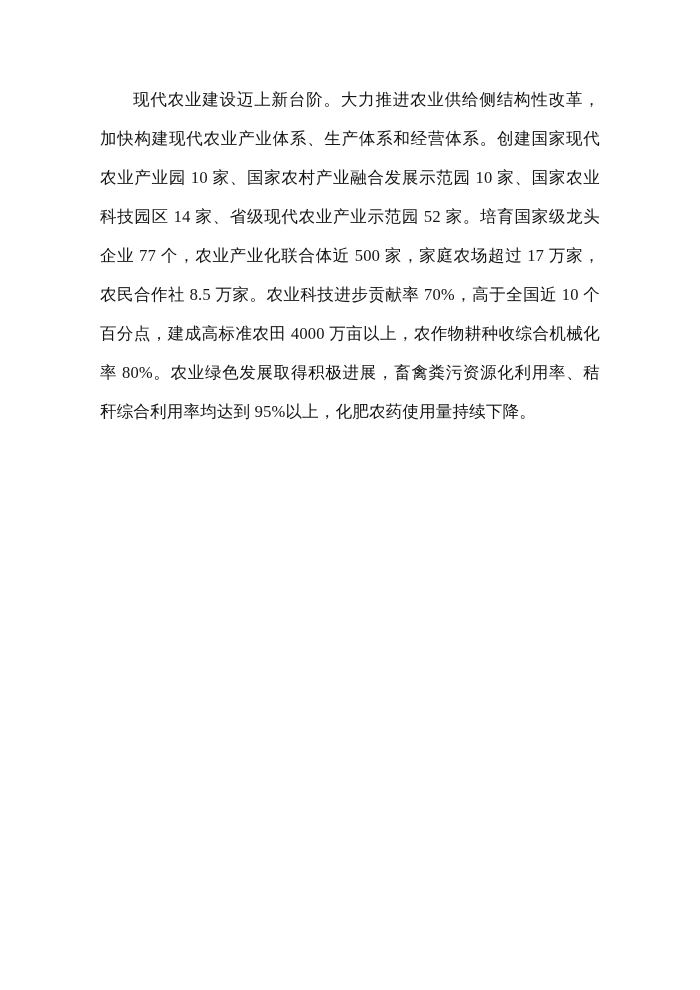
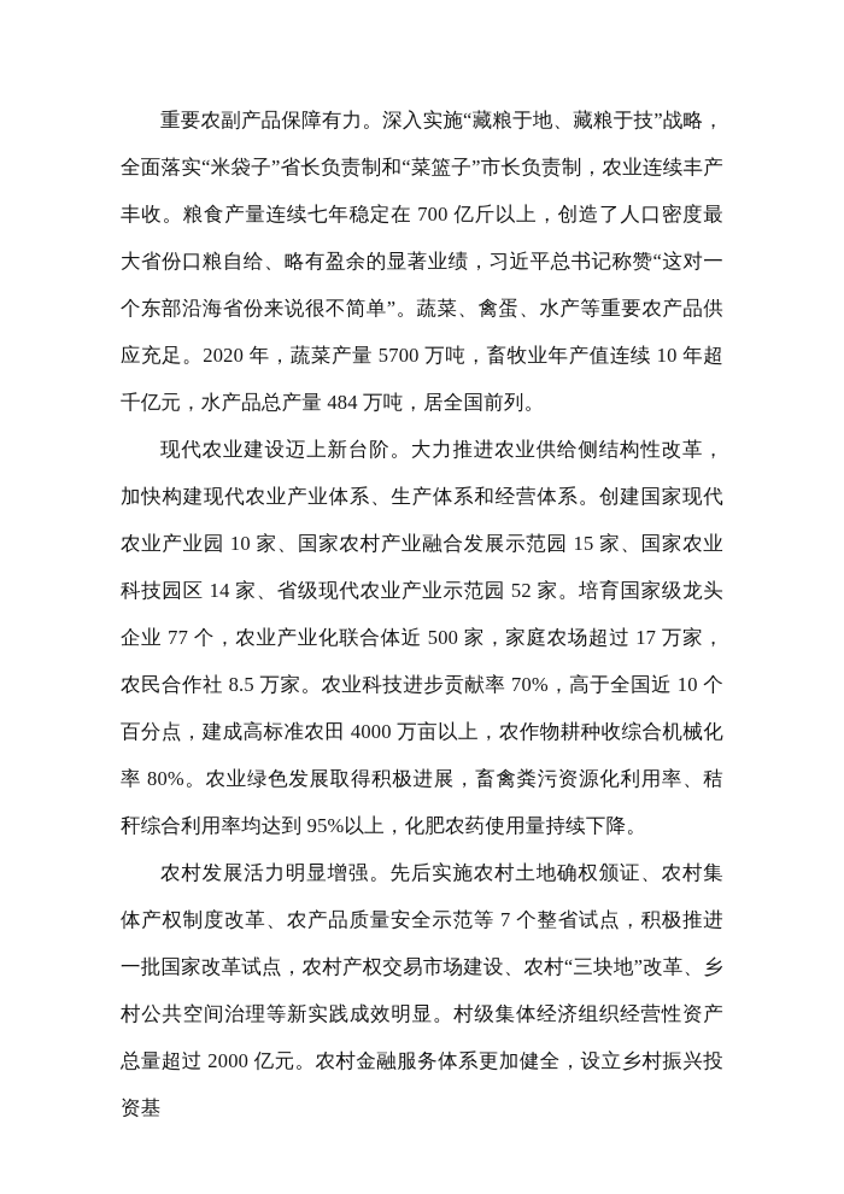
+ 重要农副产品保障有力。深入实施“藏粮于地、藏粮于技”战略，全面落实“米袋子”省长负责制和“菜篮子”市长负责制，农业连续丰产丰收。粮食产量连续七年稳定在 700 亿斤以上，创造了人口密度最大省份口粮自给、略有盈余的显著业绩，习近平总书记称赞“这对一个东部沿海省份来说很不简单”。蔬菜、禽蛋、水产等重要农产品供应充足。2020 年，蔬菜产量 5700 万吨，畜牧业年产值连续 10 年超千亿元，水产品总产量 484 万吨，居全国前列。
- 现代农业建设迈上新台阶。大力推进农业供给侧结构性改革，加快构建现代农业产业体系、生产体系和经营体系。创建国家现代农业产业园 10 家、国家农村产业融合发展示范园 10 家、国家农业科技园区 14 家、省级现代农业产业示范园 52 家。培育国家级龙头企业 77 个，农业产业化联合体近 500 家，家庭农场超过 17 万家，农民合作社 8.5 万家。农业科技进步贡献率 70%，高于全国近 10 个百分点，建成高标准农田 4000 万亩以上，农作物耕种收综合机械化率 80%。农业绿色发展取得积极进展，畜禽粪污资源化利用率、秸秆综合利用率均达到 95%以上，化肥农药使用量持续下降。
+ 现代农业建设迈上新台阶。大力推进农业供给侧结构性改革，加快构建现代农业产业体系、生产体系和经营体系。创建国家现代农业产业园 10 家、国家农村产业融合发展示范园 15 家、国家农业科技园区 14 家、省级现代农业产业示范园 52 家。培育国家级龙头企业 77 个，农业产业化联合体近 500 家，家庭农场超过 17 万家，农民合作社 8.5 万家。农业科技进步贡献率 70%，高于全国近 10 个百分点，建成高标准农田 4000 万亩以上，农作物耕种收综合机械化率 80%。农业绿色发展取得积极进展，畜禽粪污资源化利用率、秸秆综合利用率均达到 95%以上，化肥农药使用量持续下降。
+ 农村发展活力明显增强。先后实施农村土地确权颁证、农村集体产权制度改革、农产品质量安全示范等 7 个整省试点，积极推进一批国家改革试点，农村产权交易市场建设、农村“三块地”改革、乡村公共空间治理等新实践成效明显。村级集体经济组织经营性资产总量超过 2000 亿元。农村金融服务体系更加健全，设立乡村振兴投资基
